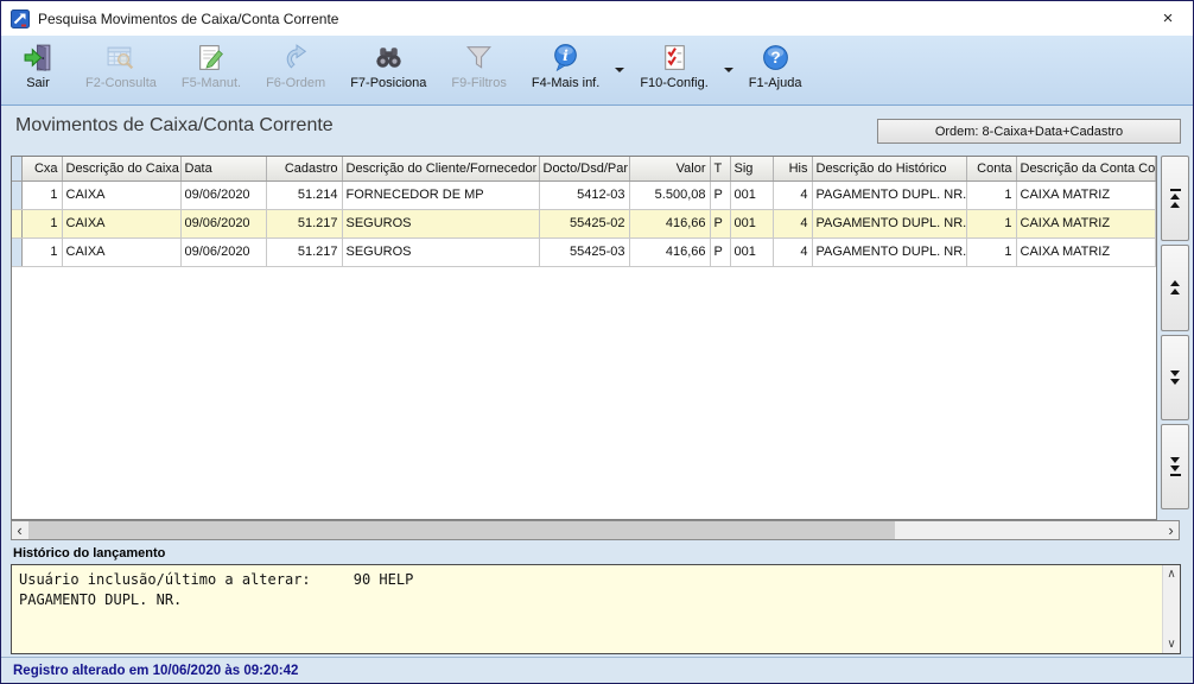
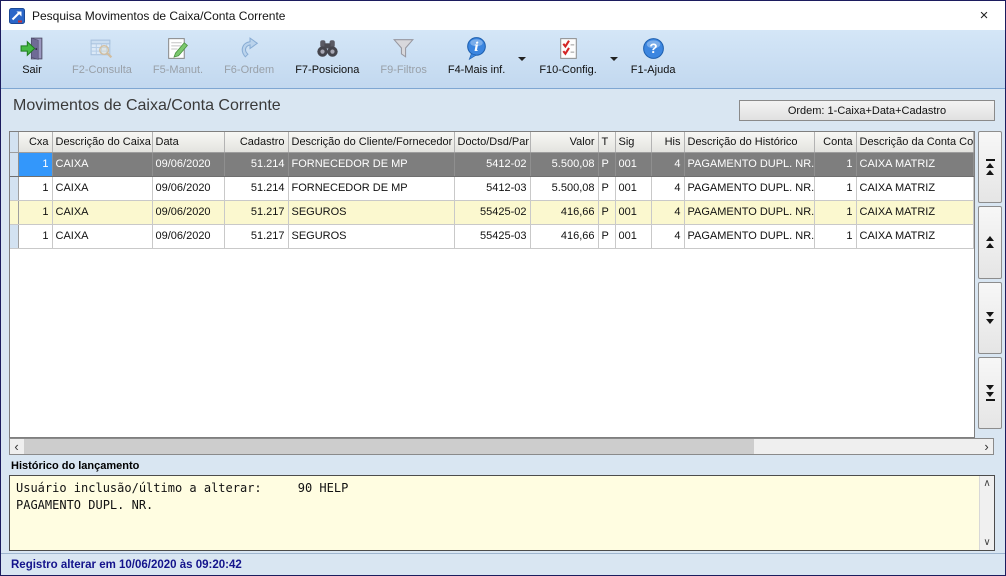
  Pesquisa Movimentos de Caixa/Conta Corrente
  ×
  Sair
  F2-Consulta
  F5-Manut.
  F6-Ordem
  F7-Posiciona
  F9-Filtros
  i
  F4-Mais inf.
  F10-Config.
  ?
  F1-Ajuda
  Movimentos de Caixa/Conta Corrente
- Ordem: 8-Caixa+Data+Cadastro
+ Ordem: 1-Caixa+Data+Cadastro
  	Cxa	Descrição do Caixa	Data	Cadastro	Descrição do Cliente/Fornecedor	Docto/Dsd/Par	Valor	T	Sig	His	Descrição do Histórico	Conta	Descrição da Conta Co
+ 	1	CAIXA	09/06/2020	51.214	FORNECEDOR DE MP	5412-02	5.500,08	P	001	4	PAGAMENTO DUPL. NR.	1	CAIXA MATRIZ
  	1	CAIXA	09/06/2020	51.214	FORNECEDOR DE MP	5412-03	5.500,08	P	001	4	PAGAMENTO DUPL. NR.	1	CAIXA MATRIZ
  	1	CAIXA	09/06/2020	51.217	SEGUROS	55425-02	416,66	P	001	4	PAGAMENTO DUPL. NR.	1	CAIXA MATRIZ
  	1	CAIXA	09/06/2020	51.217	SEGUROS	55425-03	416,66	P	001	4	PAGAMENTO DUPL. NR.	1	CAIXA MATRIZ
  ‹
  ›
  Histórico do lançamento
  Usuário inclusão/último a alterar: 90 HELP
  PAGAMENTO DUPL. NR.
  ∧
  ∨
- Registro alterado em 10/06/2020 às 09:20:42
+ Registro alterar em 10/06/2020 às 09:20:42
